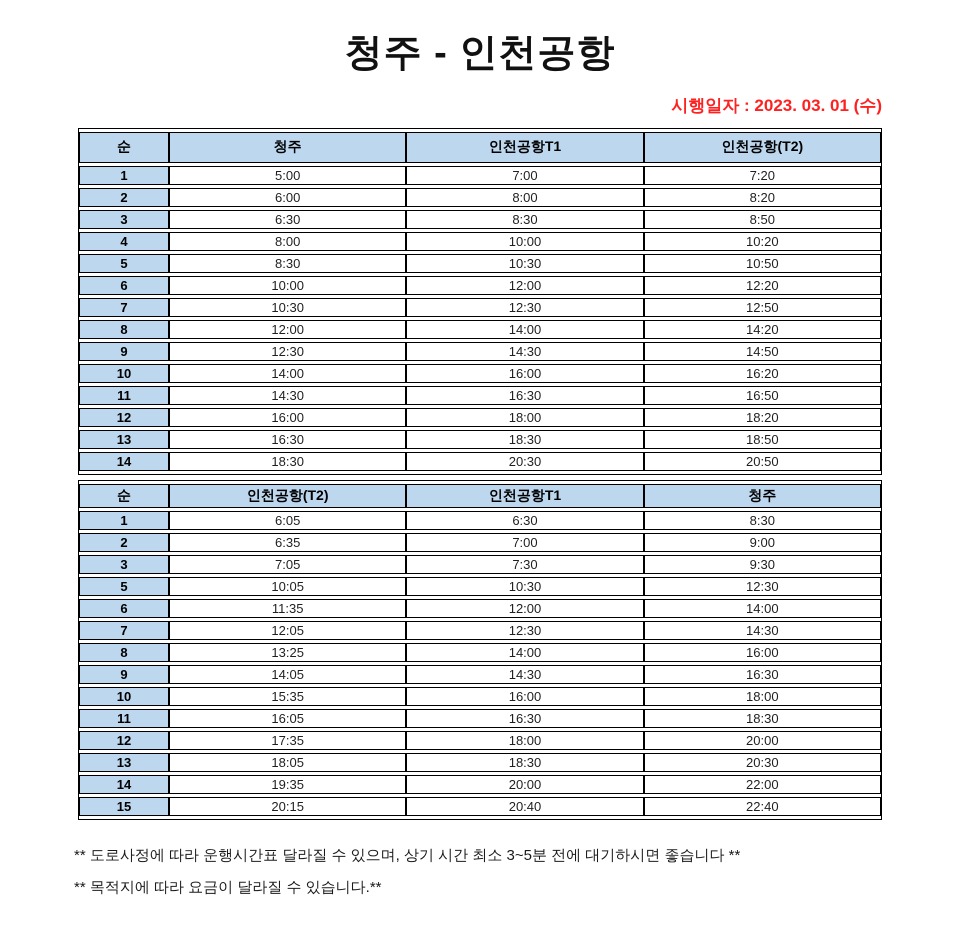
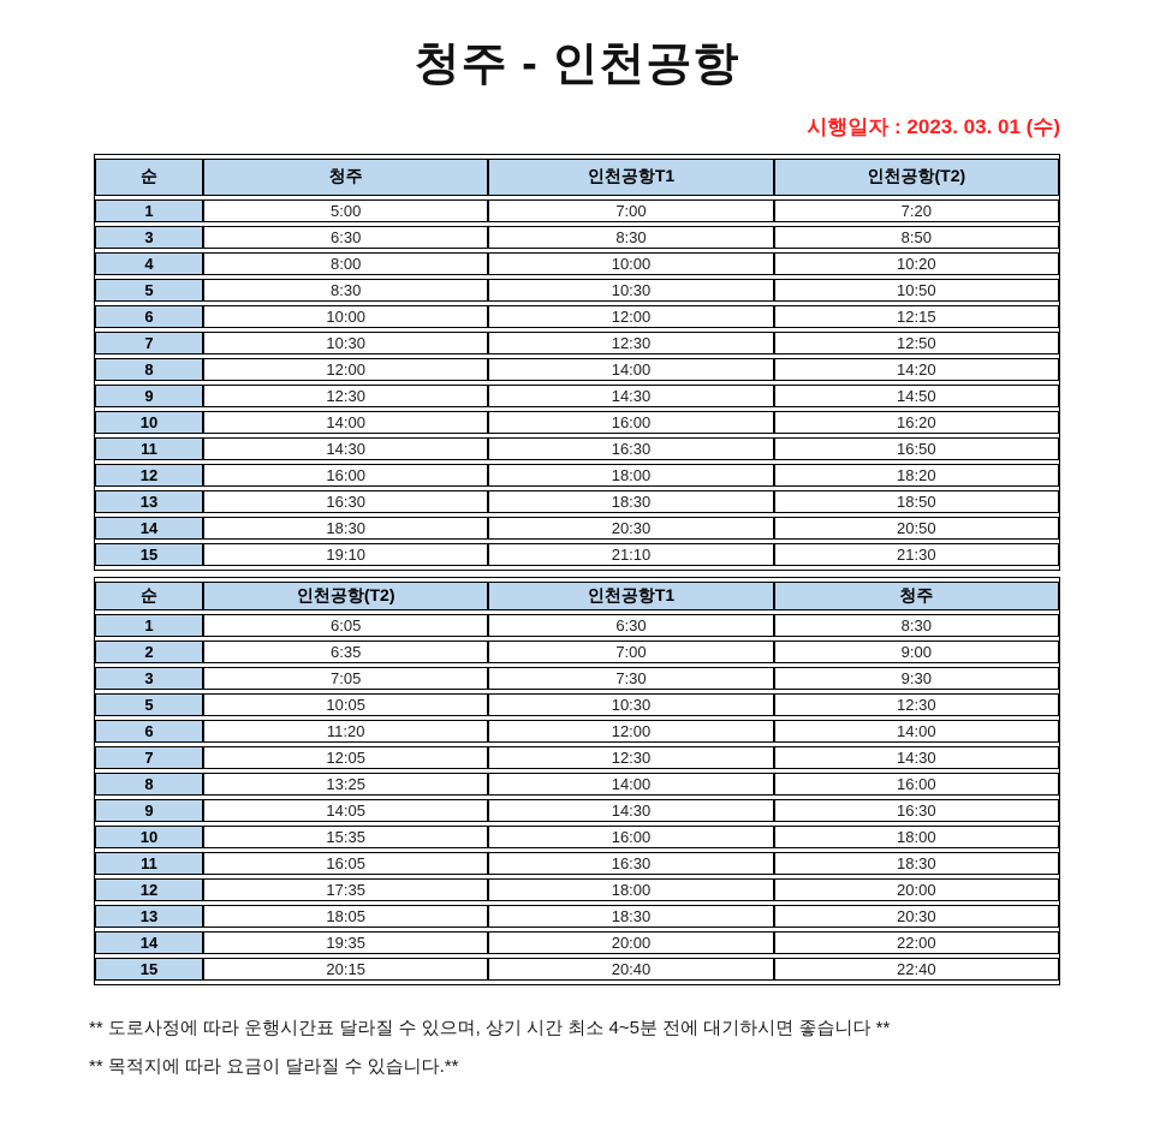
  청주 - 인천공항
  시행일자 : 2023. 03. 01 (수)
  순	청주	인천공항T1	인천공항(T2)
  1	5:00	7:00	7:20
- 2	6:00	8:00	8:20
  3	6:30	8:30	8:50
  4	8:00	10:00	10:20
  5	8:30	10:30	10:50
- 6	10:00	12:00	12:20
+ 6	10:00	12:00	12:15
  7	10:30	12:30	12:50
  8	12:00	14:00	14:20
  9	12:30	14:30	14:50
  10	14:00	16:00	16:20
  11	14:30	16:30	16:50
  12	16:00	18:00	18:20
  13	16:30	18:30	18:50
  14	18:30	20:30	20:50
+ 15	19:10	21:10	21:30
  순	인천공항(T2)	인천공항T1	청주
  1	6:05	6:30	8:30
  2	6:35	7:00	9:00
  3	7:05	7:30	9:30
  5	10:05	10:30	12:30
- 6	11:35	12:00	14:00
+ 6	11:20	12:00	14:00
  7	12:05	12:30	14:30
  8	13:25	14:00	16:00
  9	14:05	14:30	16:30
  10	15:35	16:00	18:00
  11	16:05	16:30	18:30
  12	17:35	18:00	20:00
  13	18:05	18:30	20:30
  14	19:35	20:00	22:00
  15	20:15	20:40	22:40
- ** 도로사정에 따라 운행시간표 달라질 수 있으며, 상기 시간 최소 3~5분 전에 대기하시면 좋습니다 **
+ ** 도로사정에 따라 운행시간표 달라질 수 있으며, 상기 시간 최소 4~5분 전에 대기하시면 좋습니다 **
  ** 목적지에 따라 요금이 달라질 수 있습니다.**
